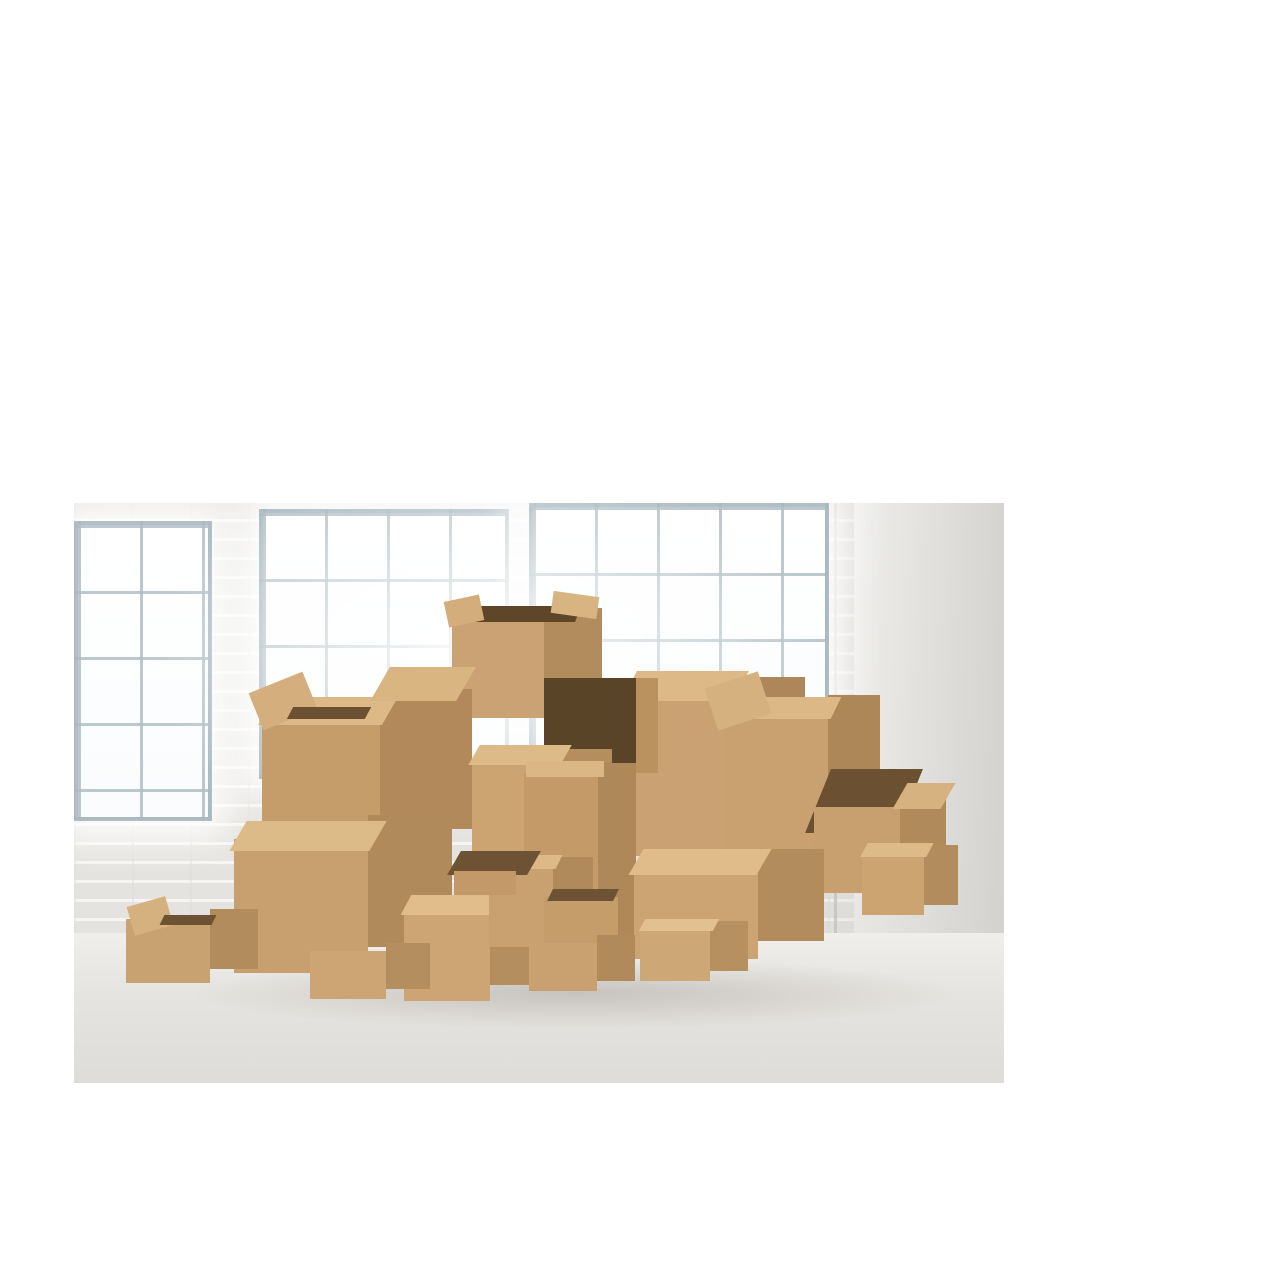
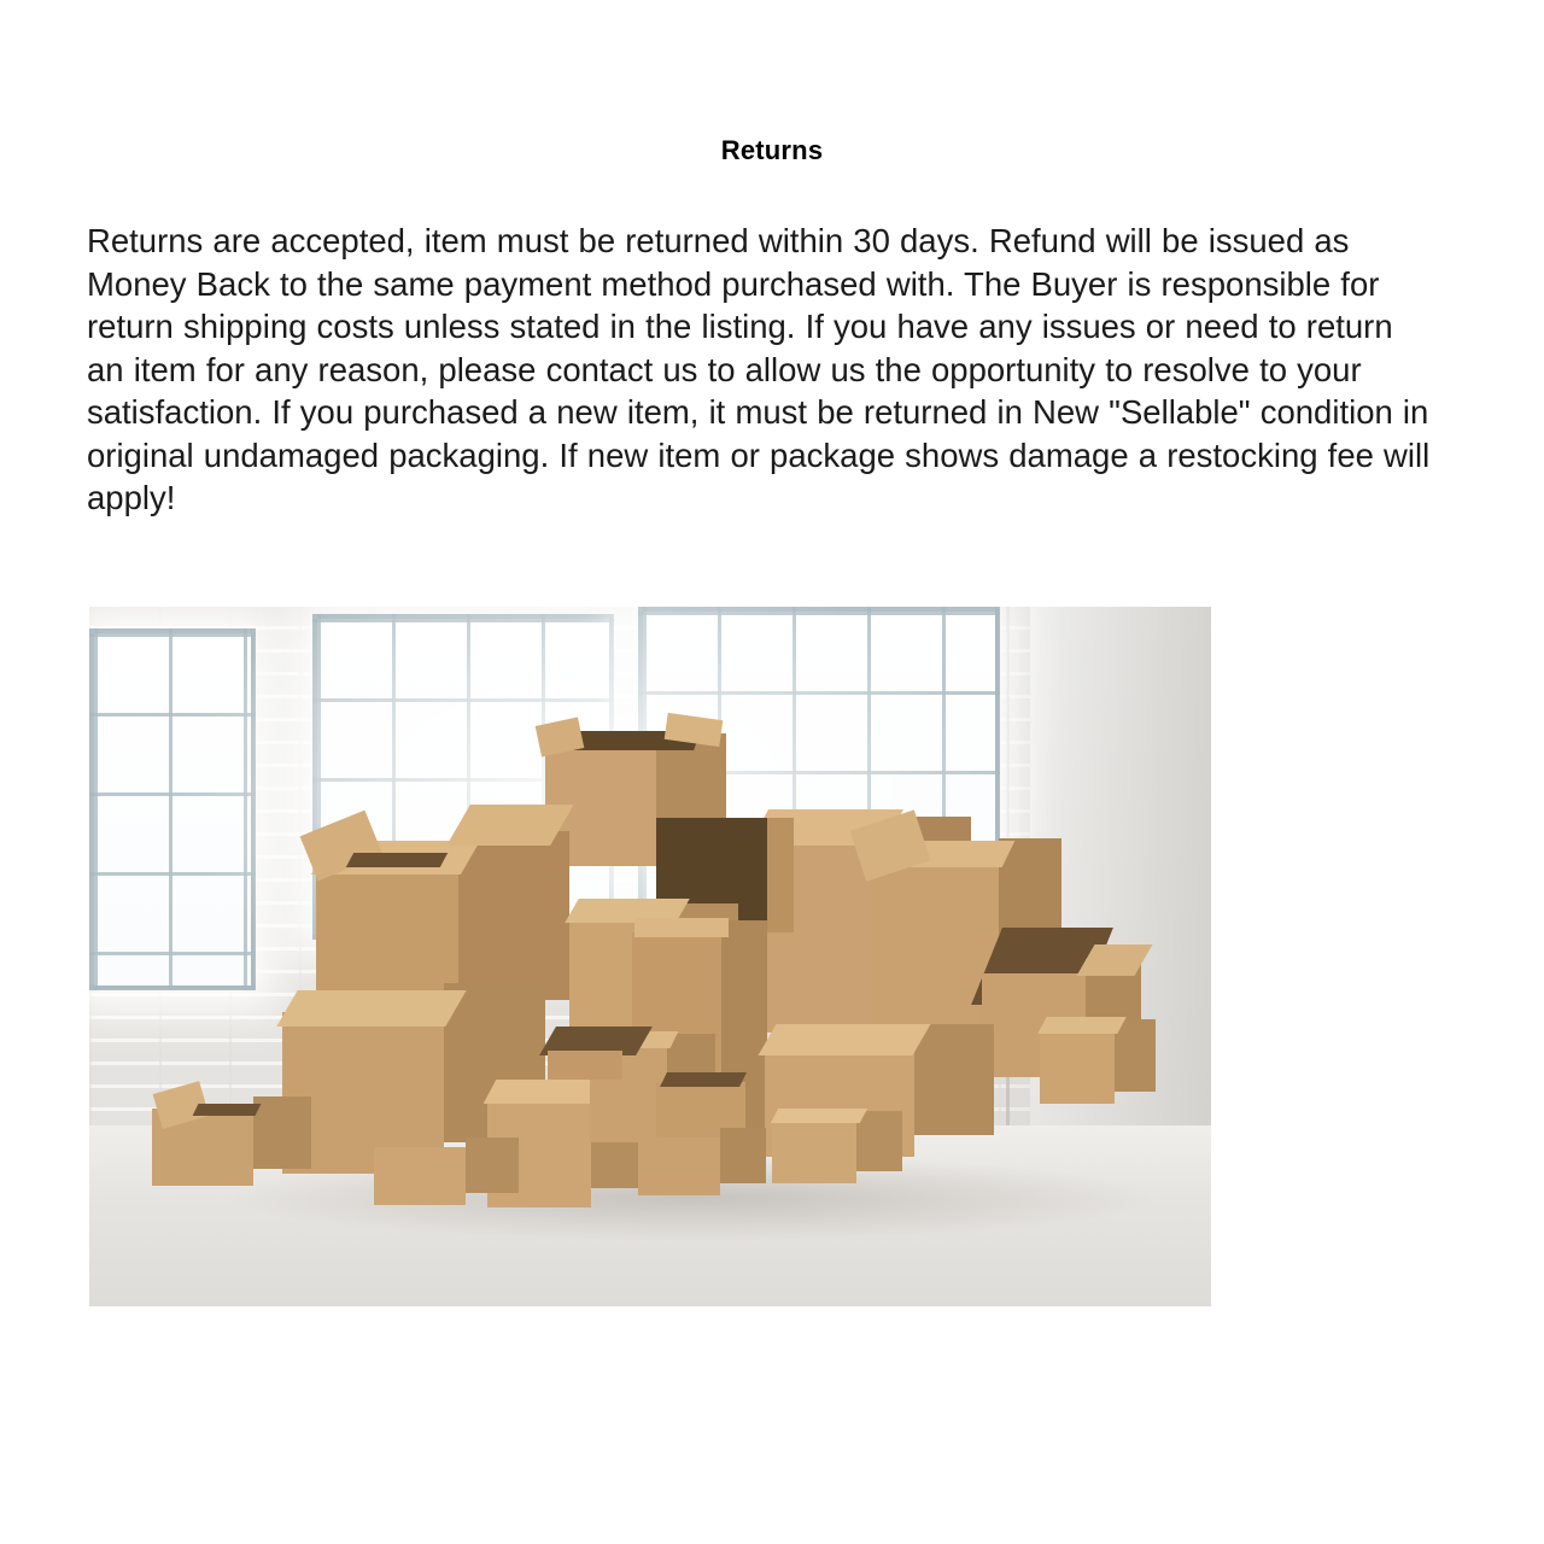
+ Returns
+ Returns are accepted, item must be returned within 30 days. Refund will be issued as Money Back to the same payment method purchased with. The Buyer is responsible for return shipping costs unless stated in the listing. If you have any issues or need to return an item for any reason, please contact us to allow us the opportunity to resolve to your satisfaction. If you purchased a new item, it must be returned in New "Sellable" condition in original undamaged packaging. If new item or package shows damage a restocking fee will apply!
